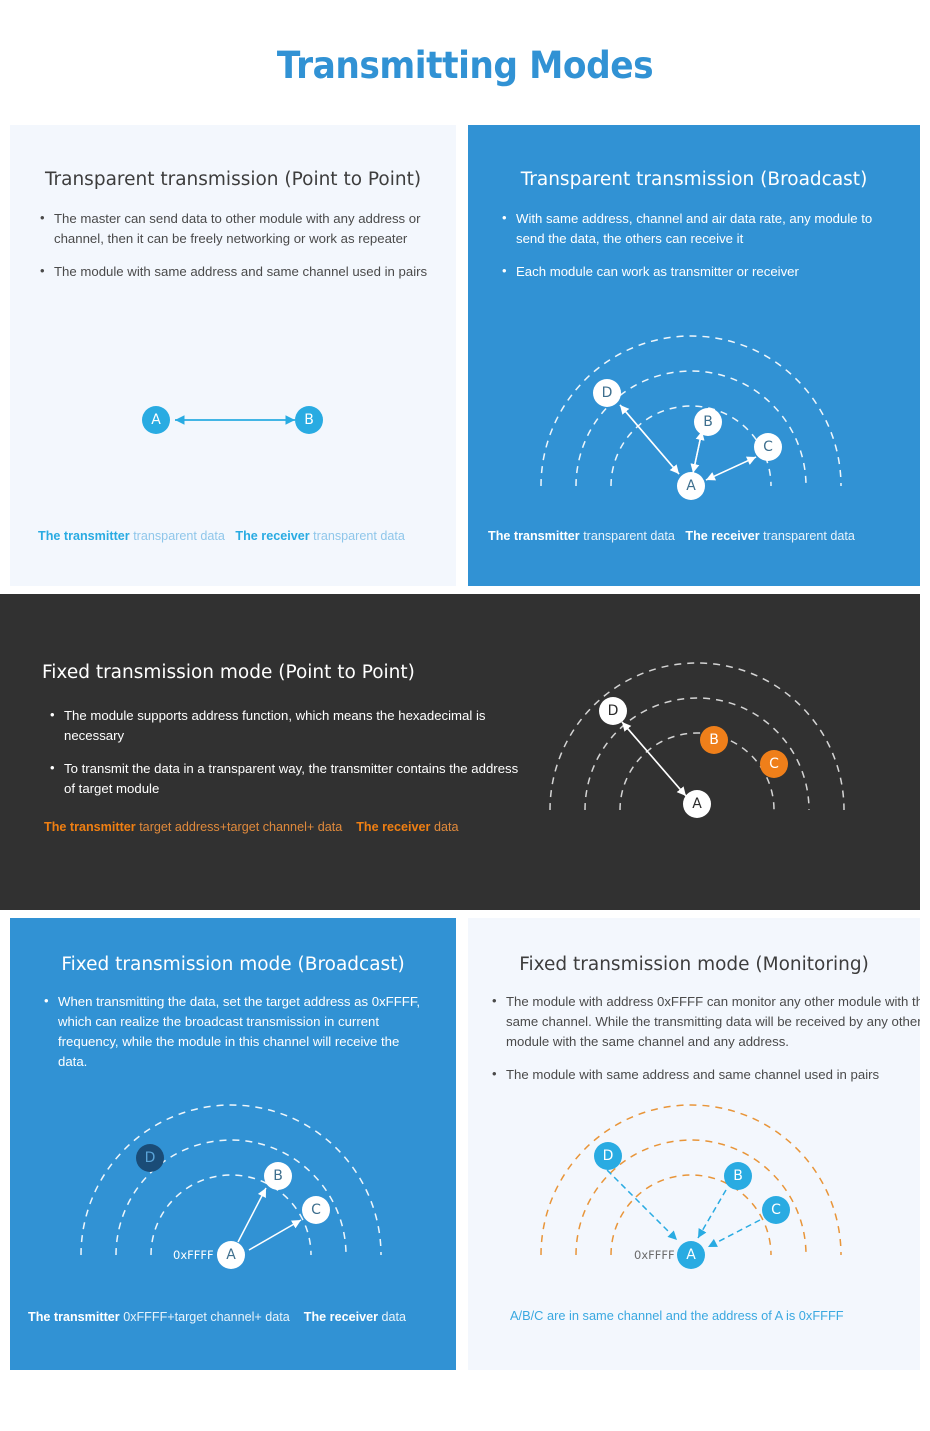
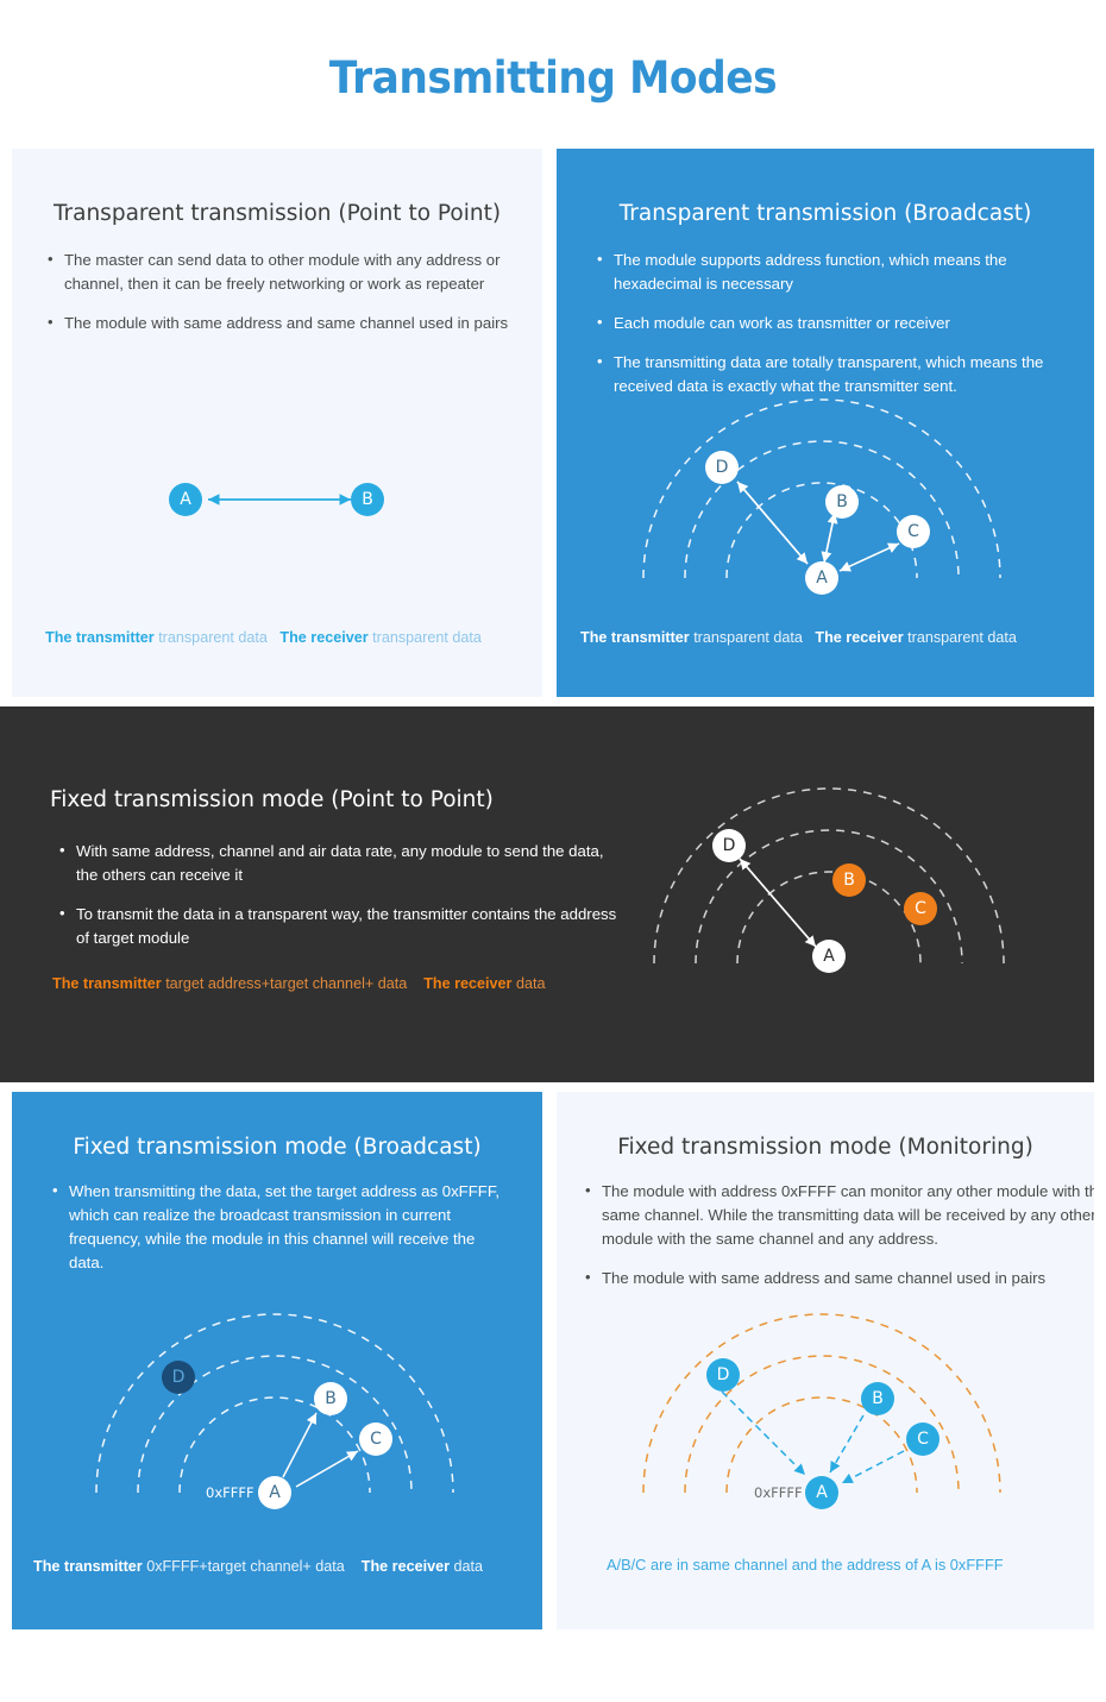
  Transmitting Modes
  Transparent transmission (Point to Point)
  The master can send data to other module with any address or channel, then it can be freely networking or work as repeater
  The module with same address and same channel used in pairs
  A
  B
  The transmitter transparent data The receiver transparent data
  Transparent transmission (Broadcast)
- With same address, channel and air data rate, any module to send the data, the others can receive it
+ The module supports address function, which means the hexadecimal is necessary
  Each module can work as transmitter or receiver
+ The transmitting data are totally transparent, which means the received data is exactly what the transmitter sent.
  A
  B
  C
  D
  The transmitter transparent data The receiver transparent data
  Fixed transmission mode (Point to Point)
- The module supports address function, which means the hexadecimal is necessary
+ With same address, channel and air data rate, any module to send the data, the others can receive it
  To transmit the data in a transparent way, the transmitter contains the address of target module
  A
  B
  C
  D
  The transmitter target address+target channel+ data The receiver data
  Fixed transmission mode (Broadcast)
  When transmitting the data, set the target address as 0xFFFF, which can realize the broadcast transmission in current frequency, while the module in this channel will receive the data.
  A
  B
  C
  D
  0xFFFF
  The transmitter 0xFFFF+target channel+ data The receiver data
  Fixed transmission mode (Monitoring)
  The module with address 0xFFFF can monitor any other module with th same channel. While the transmitting data will be received by any other module with the same channel and any address.
  The module with same address and same channel used in pairs
  A
  B
  C
  D
  0xFFFF
  A/B/C are in same channel and the address of A is 0xFFFF
